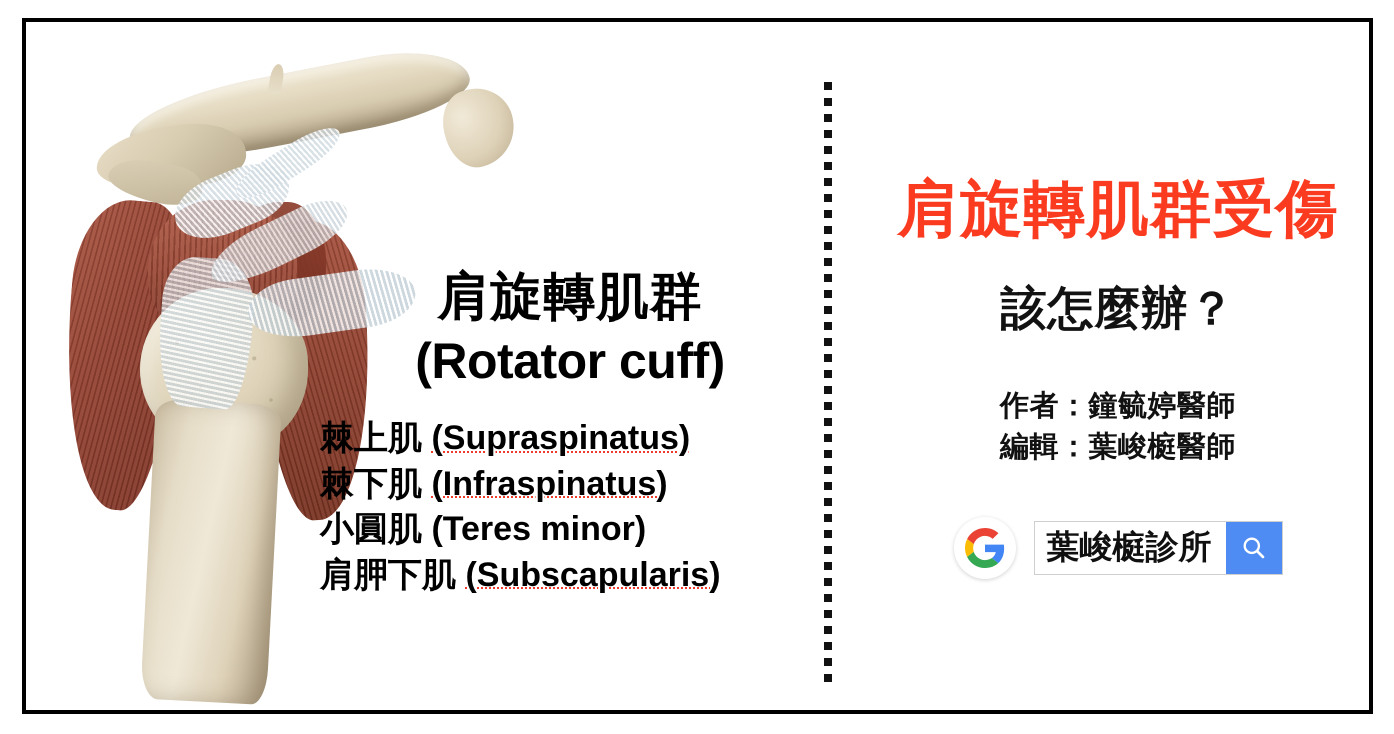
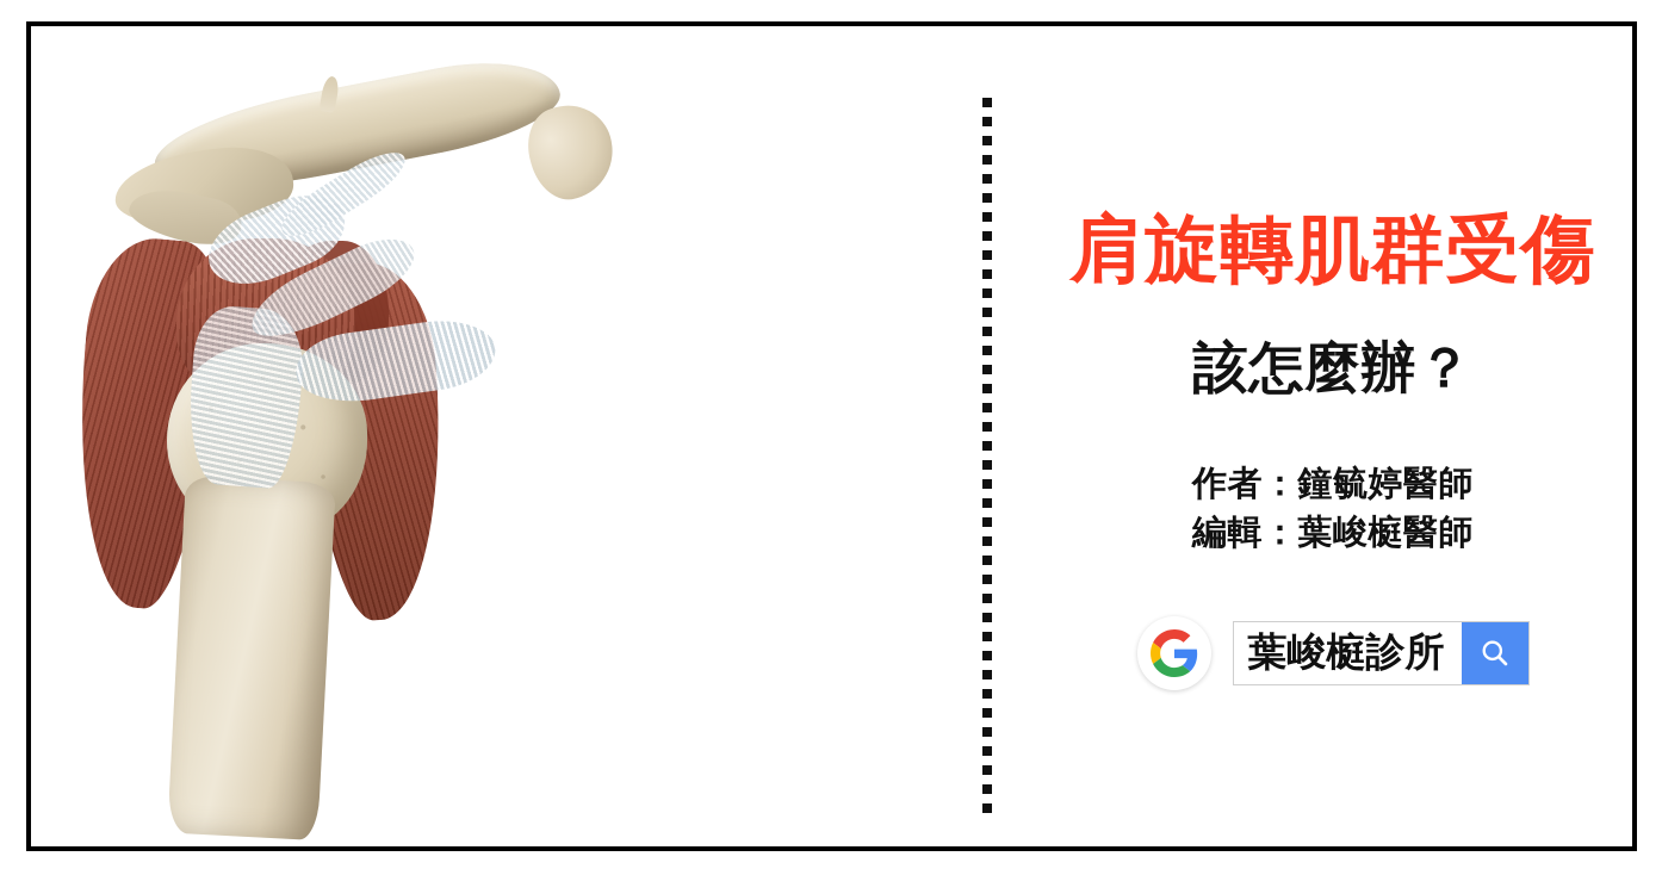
- 肩旋轉肌群
- (Rotator cuff)
- 棘上肌 (Supraspinatus)
- 棘下肌 (Infraspinatus)
- 小圓肌 (Teres minor)
- 肩胛下肌 (Subscapularis)
  肩旋轉肌群受傷
  該怎麼辦？
  作者：鐘毓婷醫師
  編輯：葉峻榳醫師
  葉峻榳診所
